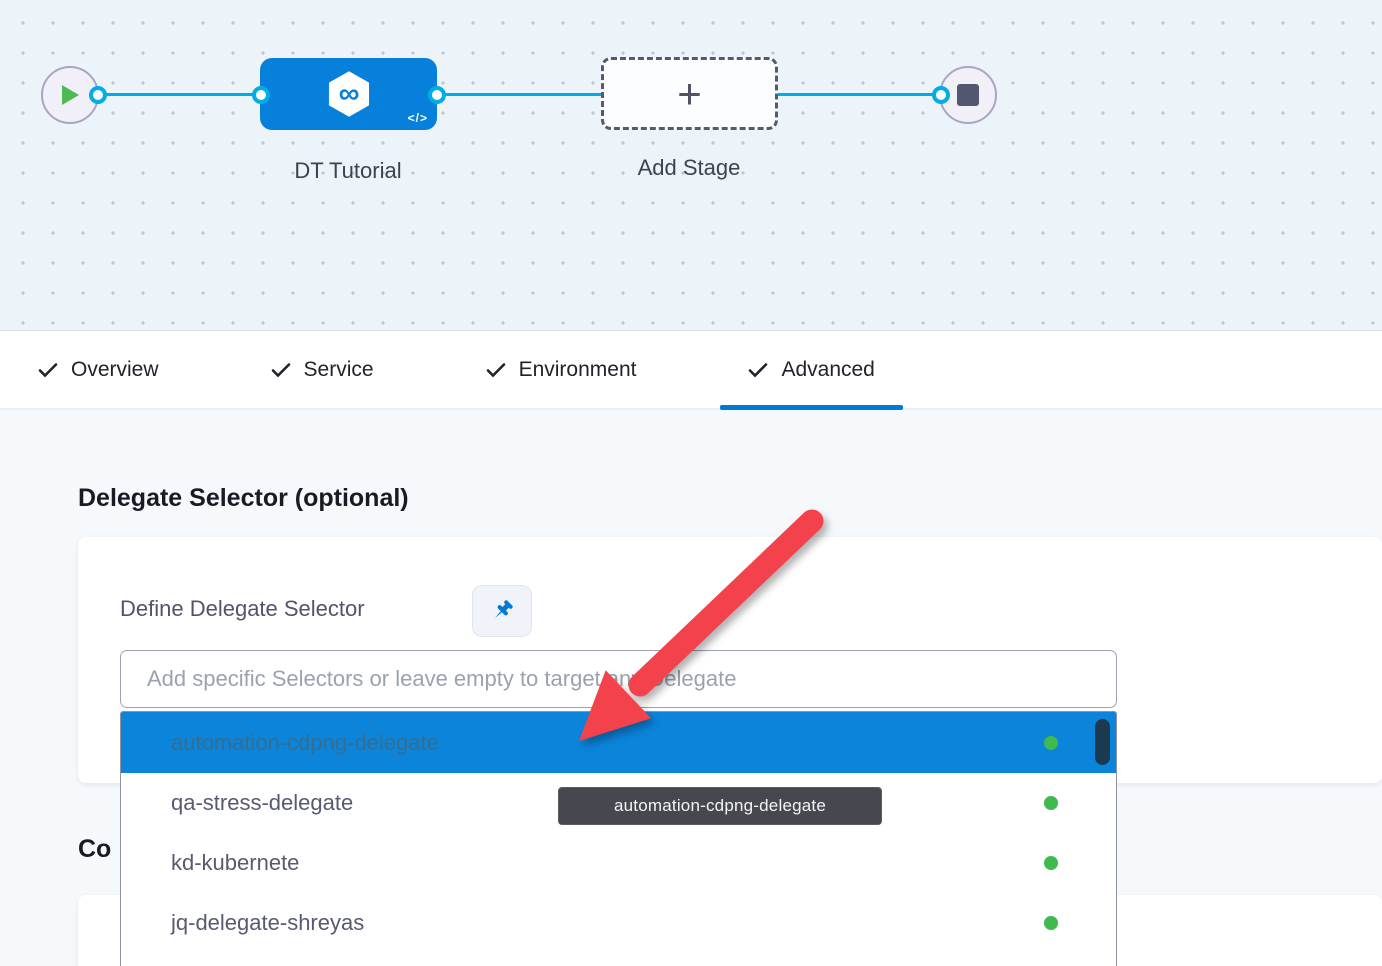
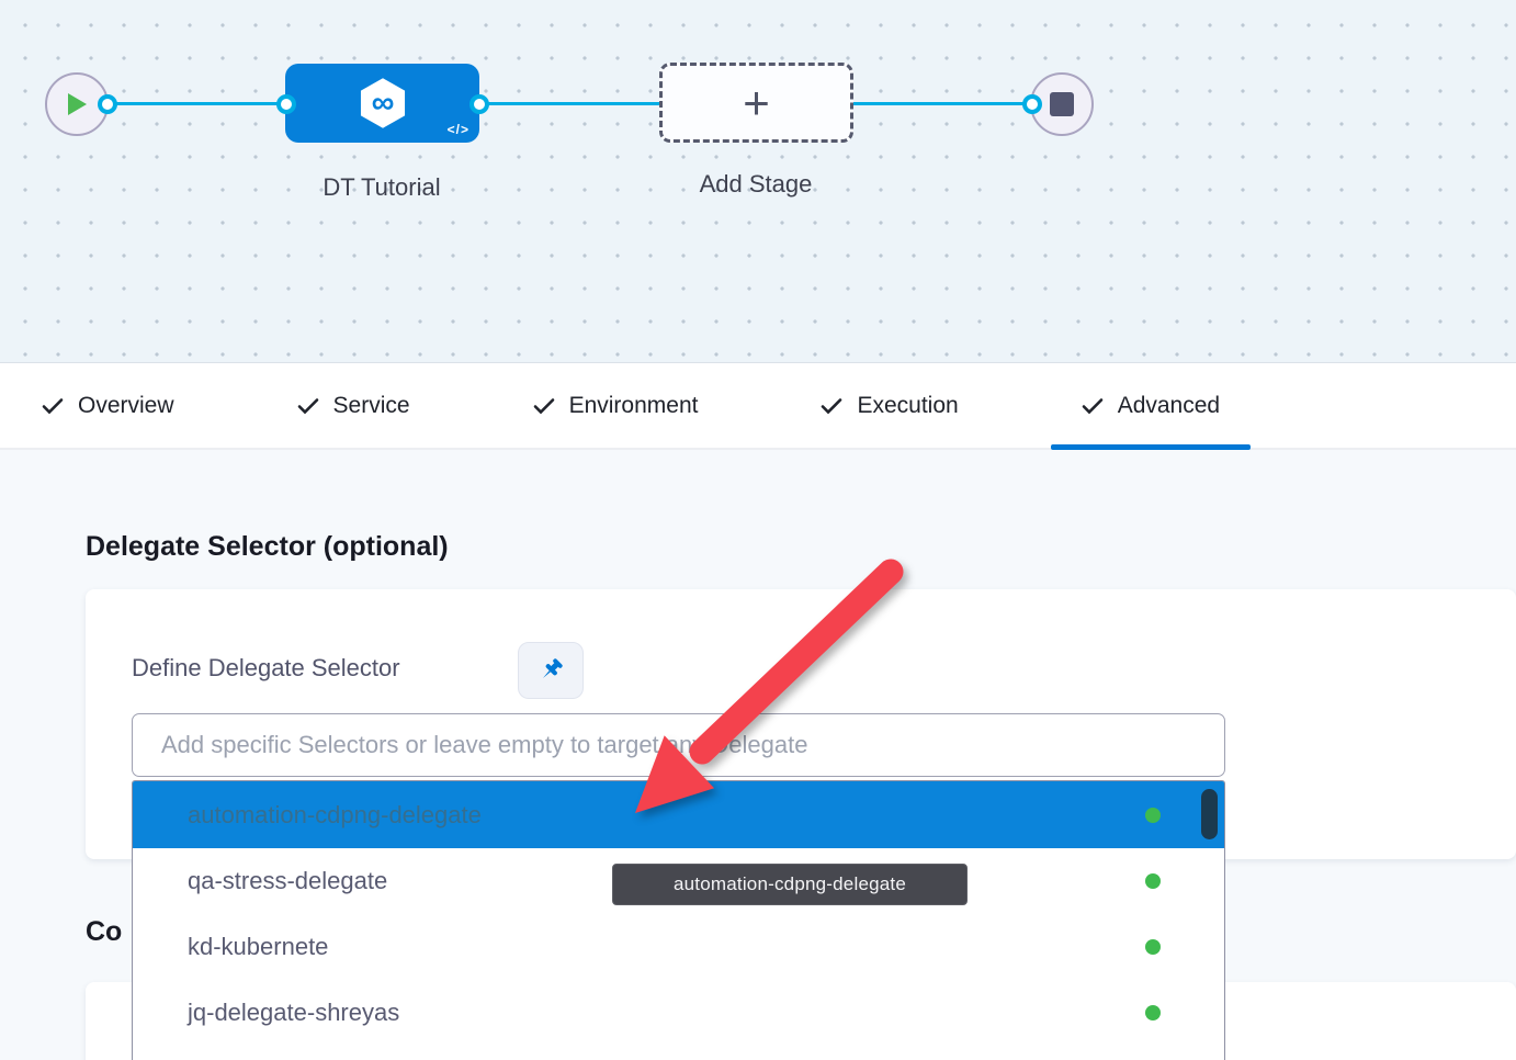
  ∞
  </>
  +
  DT Tutorial
  Add Stage
  Overview
  Service
  Environment
+ Execution
  Advanced
  Delegate Selector (optional)
  Define Delegate Selector
  Add specific Selectors or leave empty to target n elegate
  Co
  automation-cdpng-delegate
  qa-stress-delegate
  kd-kubernete
  jq-delegate-shreyas
  automation-cdpng-delegate
